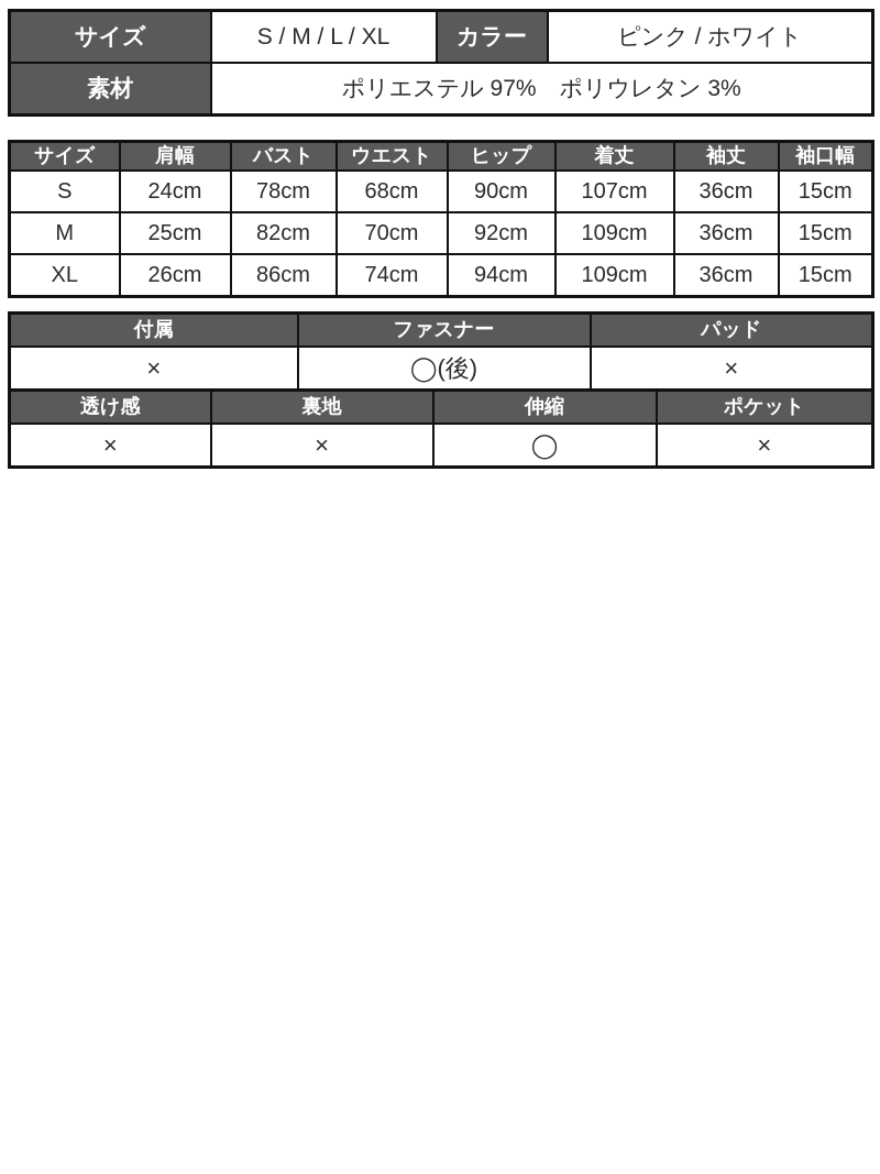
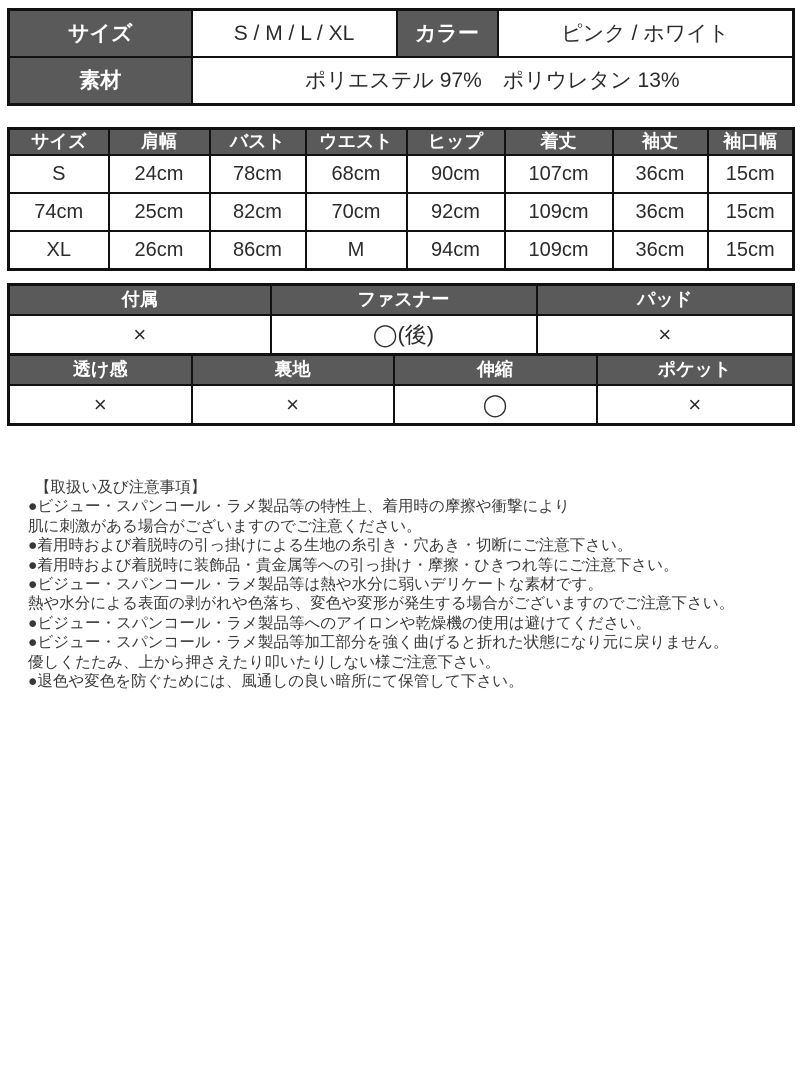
  サイズ	S / M / L / XL	カラー	ピンク / ホワイト
- 素材	ポリエステル 97% ポリウレタン 3%
+ 素材	ポリエステル 97% ポリウレタン 13%
  サイズ	肩幅	バスト	ウエスト	ヒップ	着丈	袖丈	袖口幅
  S	24cm	78cm	68cm	90cm	107cm	36cm	15cm
- M	25cm	82cm	70cm	92cm	109cm	36cm	15cm
+ 74cm	25cm	82cm	70cm	92cm	109cm	36cm	15cm
- XL	26cm	86cm	74cm	94cm	109cm	36cm	15cm
+ XL	26cm	86cm	M	94cm	109cm	36cm	15cm
  付属	ファスナー	パッド
  ×	◯(後)	×
  透け感	裏地	伸縮	ポケット
  ×	×	◯	×
+ 【取扱い及び注意事項】
+ ●ビジュー・スパンコール・ラメ製品等の特性上、着用時の摩擦や衝撃により
+ 肌に刺激がある場合がございますのでご注意ください。
+ ●着用時および着脱時の引っ掛けによる生地の糸引き・穴あき・切断にご注意下さい。
+ ●着用時および着脱時に装飾品・貴金属等への引っ掛け・摩擦・ひきつれ等にご注意下さい。
+ ●ビジュー・スパンコール・ラメ製品等は熱や水分に弱いデリケートな素材です。
+ 熱や水分による表面の剥がれや色落ち、変色や変形が発生する場合がございますのでご注意下さい。
+ ●ビジュー・スパンコール・ラメ製品等へのアイロンや乾燥機の使用は避けてください。
+ ●ビジュー・スパンコール・ラメ製品等加工部分を強く曲げると折れた状態になり元に戻りません。
+ 優しくたたみ、上から押さえたり叩いたりしない様ご注意下さい。
+ ●退色や変色を防ぐためには、風通しの良い暗所にて保管して下さい。
